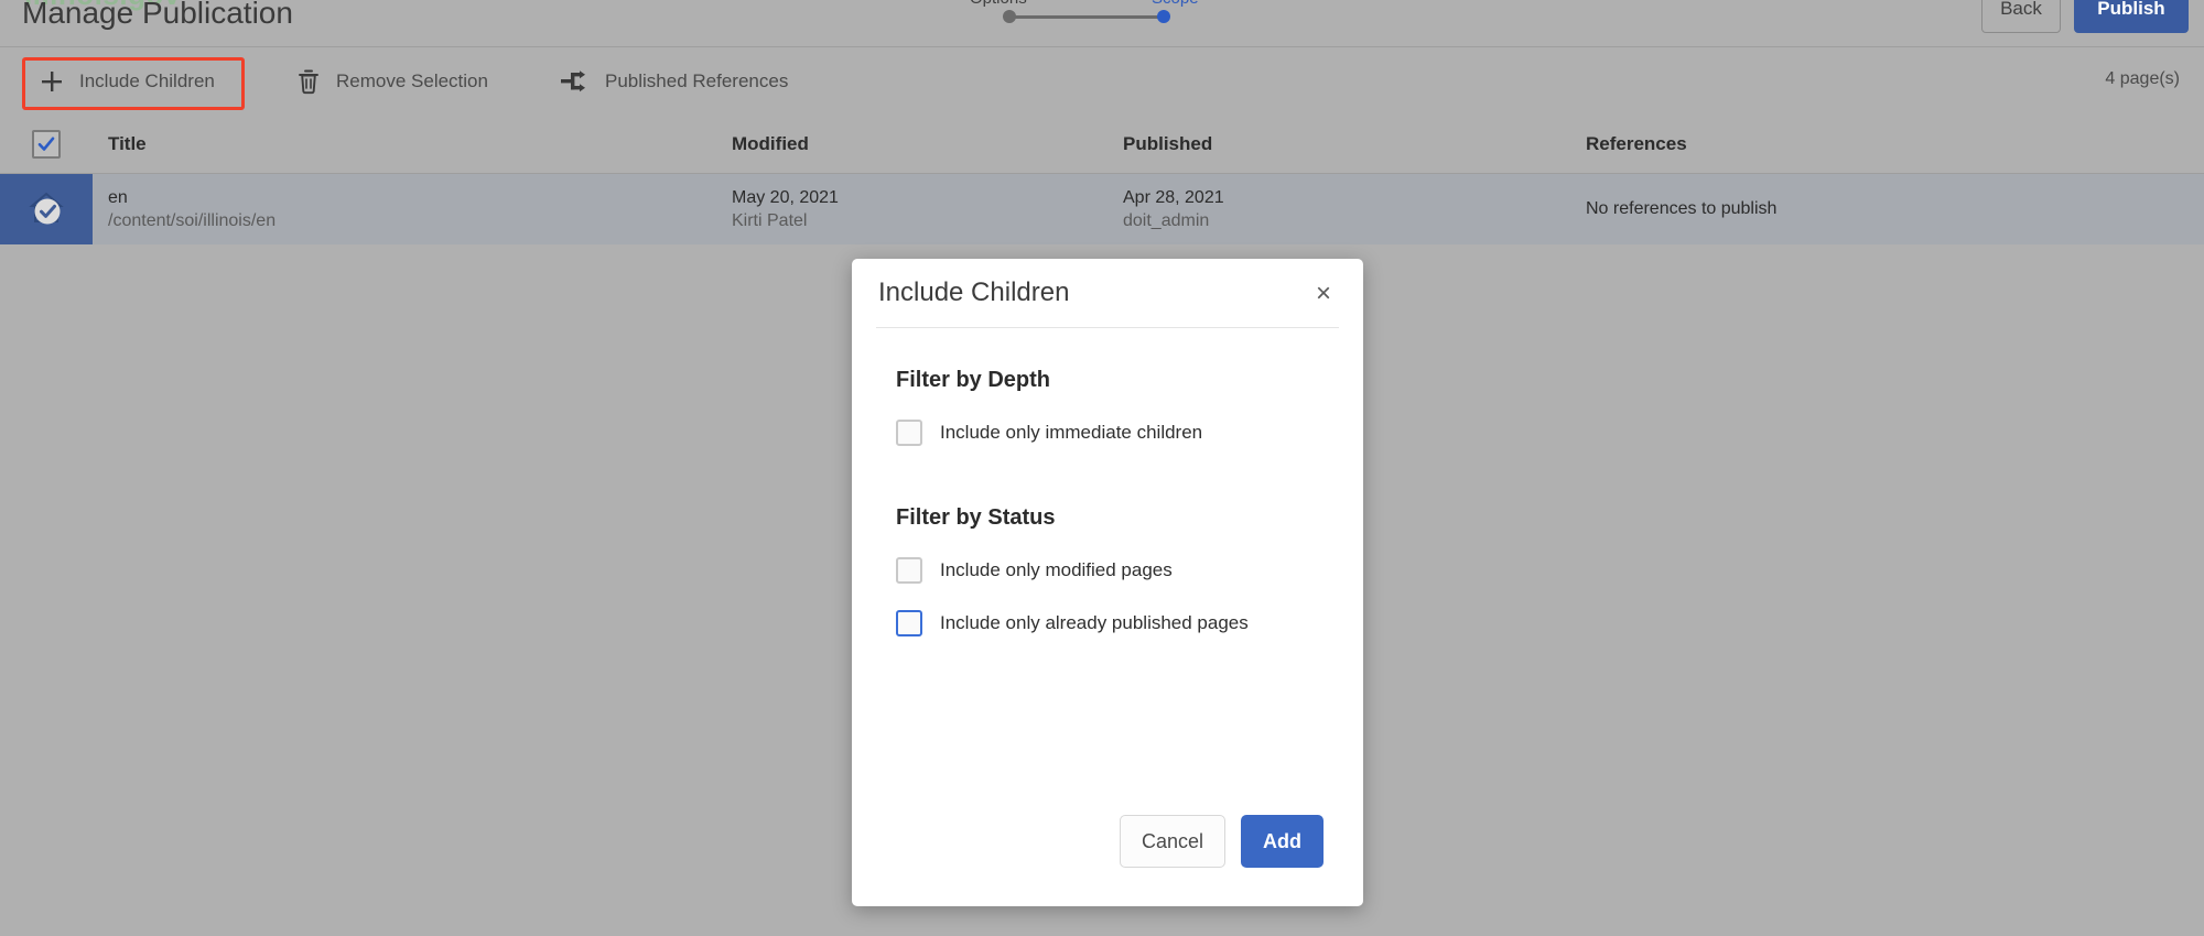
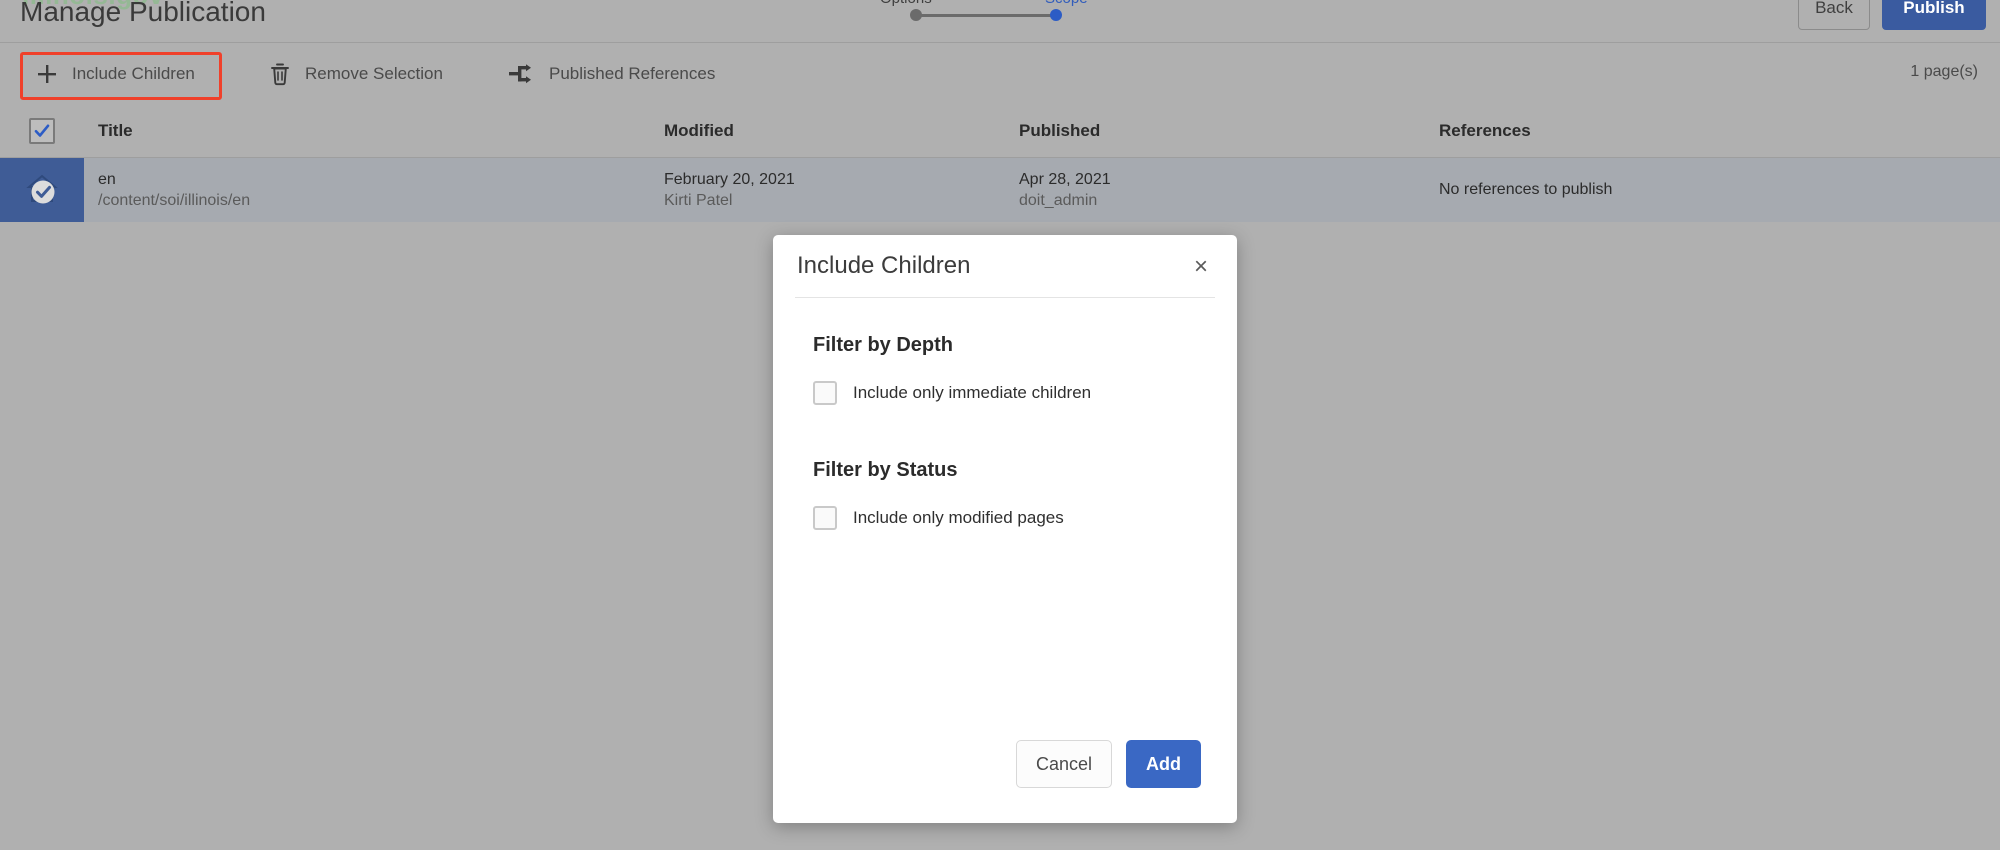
  Manage Publication
  Back
  Publish
  Include Children
  Remove Selection
  Published References
- 4 page(s)
+ 1 page(s)
  Title
  Modified
  Published
  References
  en
  /content/soi/illinois/en
- May 20, 2021
+ February 20, 2021
  Kirti Patel
  Apr 28, 2021
  doit_admin
  No references to publish
  Include Children
  ×
  Filter by Depth
  Include only immediate children
  Filter by Status
  Include only modified pages
- Include only already published pages
  Cancel
  Add
